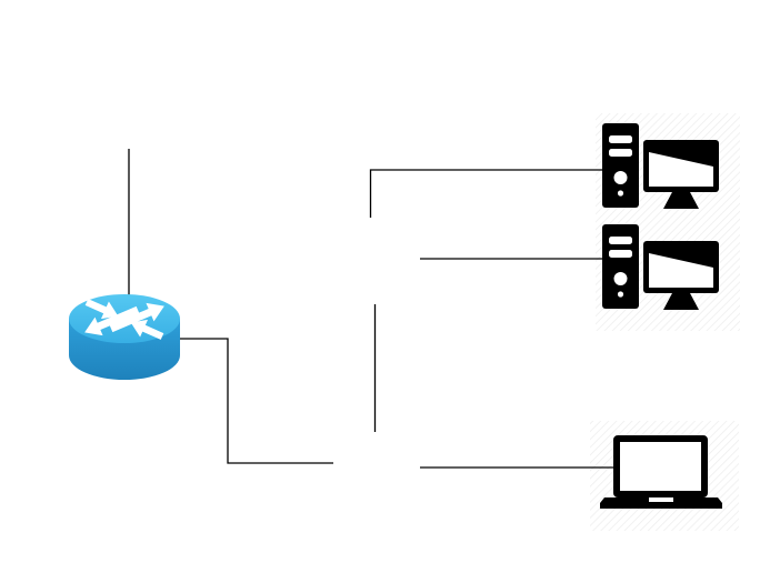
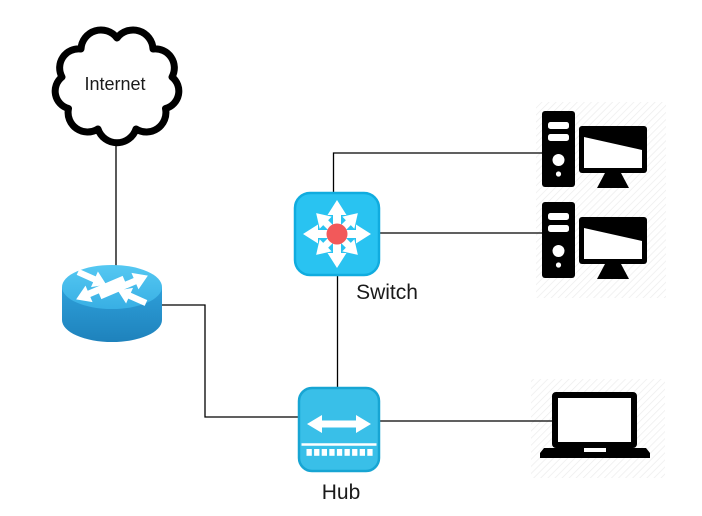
+ Internet
+ Switch
+ Hub
